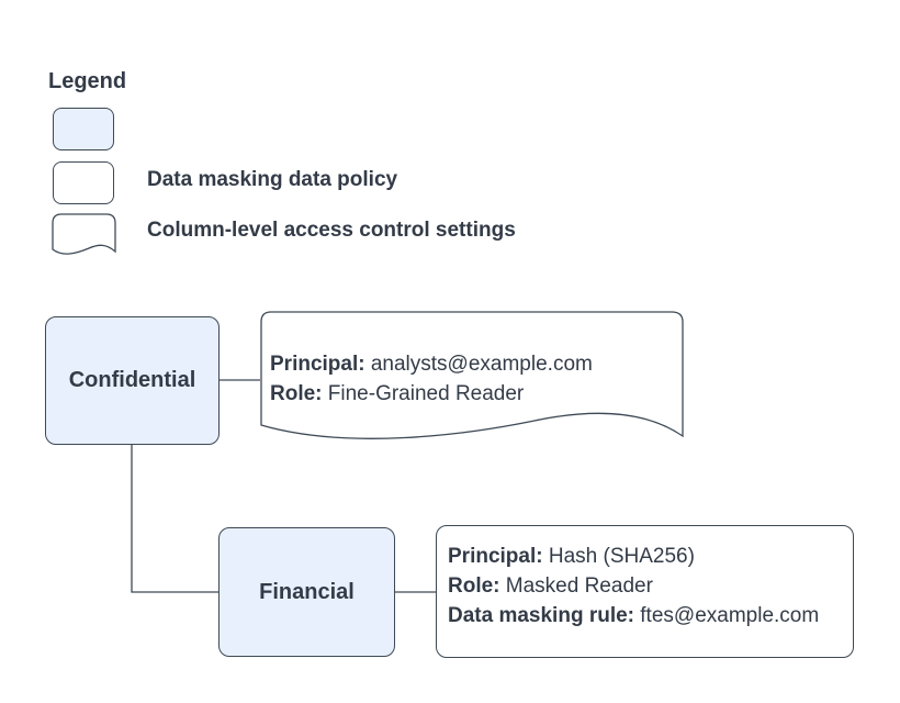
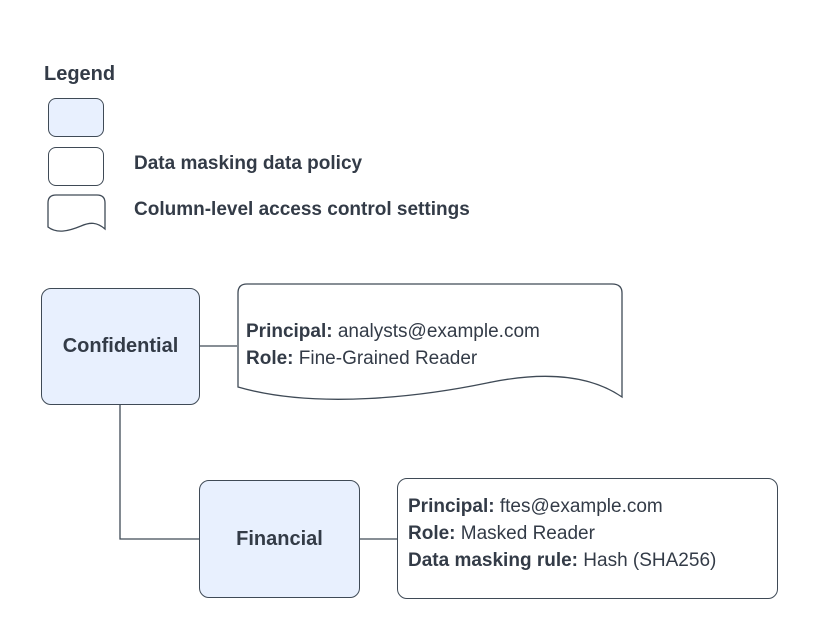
  Legend
  Data masking data policy
  Column-level access control settings
  Confidential
  Principal: analysts@example.com
  Role: Fine-Grained Reader
  Financial
- Principal: Hash (SHA256)
+ Principal: ftes@example.com
  Role: Masked Reader
- Data masking rule: ftes@example.com
+ Data masking rule: Hash (SHA256)
